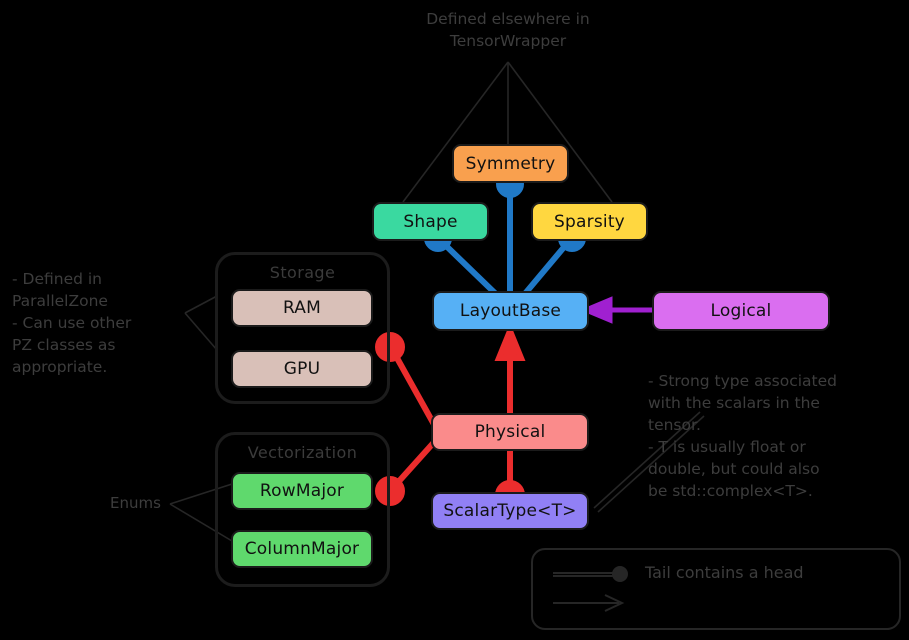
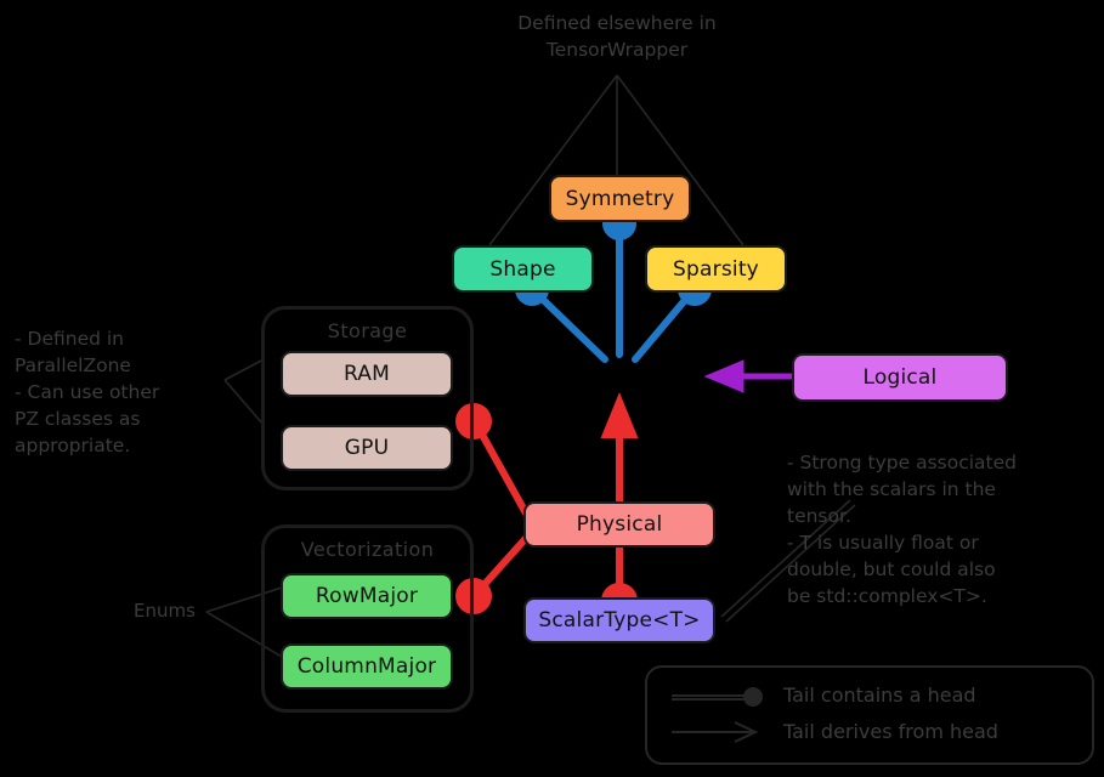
  Storage
  Vectorization
  Symmetry
  Shape
  Sparsity
- LayoutBase
  Logical
  Physical
  ScalarType<T>
  RAM
  GPU
  RowMajor
  ColumnMajor
  Defined elsewhere in
  TensorWrapper
  - Defined in
  ParallelZone
  - Can use other
  PZ classes as
  appropriate.
  - Strong type associated
  with the scalars in the
  tensor.
  - T is usually float or
  double, but could also
  be std::complex<T>.
  Enums
  Tail contains a head
+ Tail derives from head
